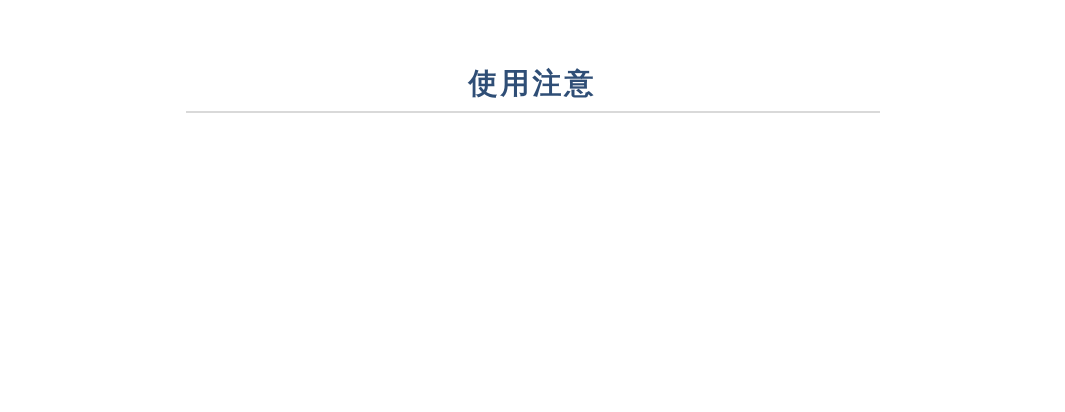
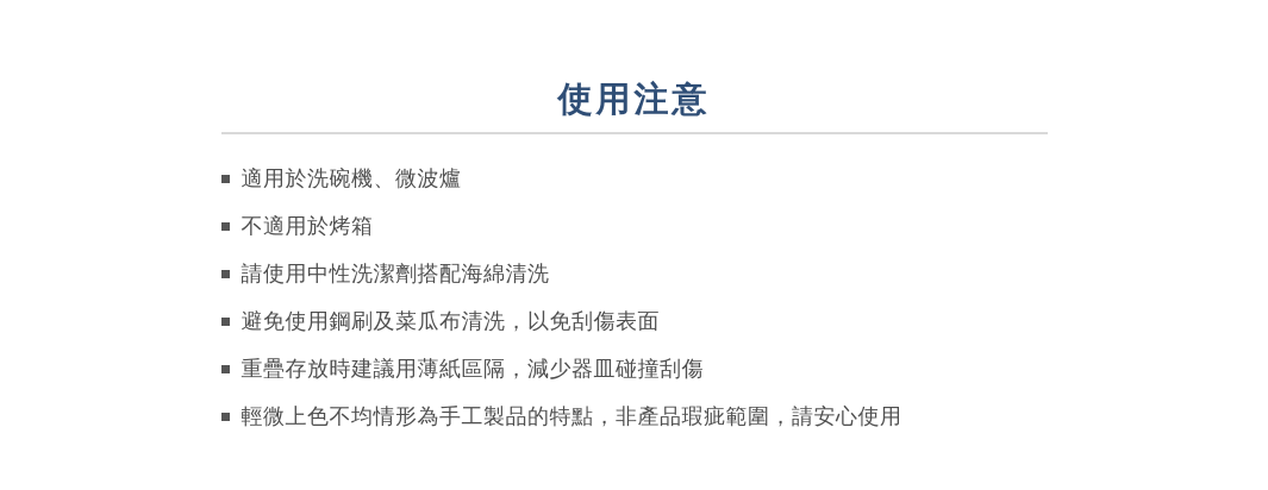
  使用注意
+ 適用於洗碗機、微波爐
+ 不適用於烤箱
+ 請使用中性洗潔劑搭配海綿清洗
+ 避免使用鋼刷及菜瓜布清洗，以免刮傷表面
+ 重疊存放時建議用薄紙區隔，減少器皿碰撞刮傷
+ 輕微上色不均情形為手工製品的特點，非產品瑕疵範圍，請安心使用
